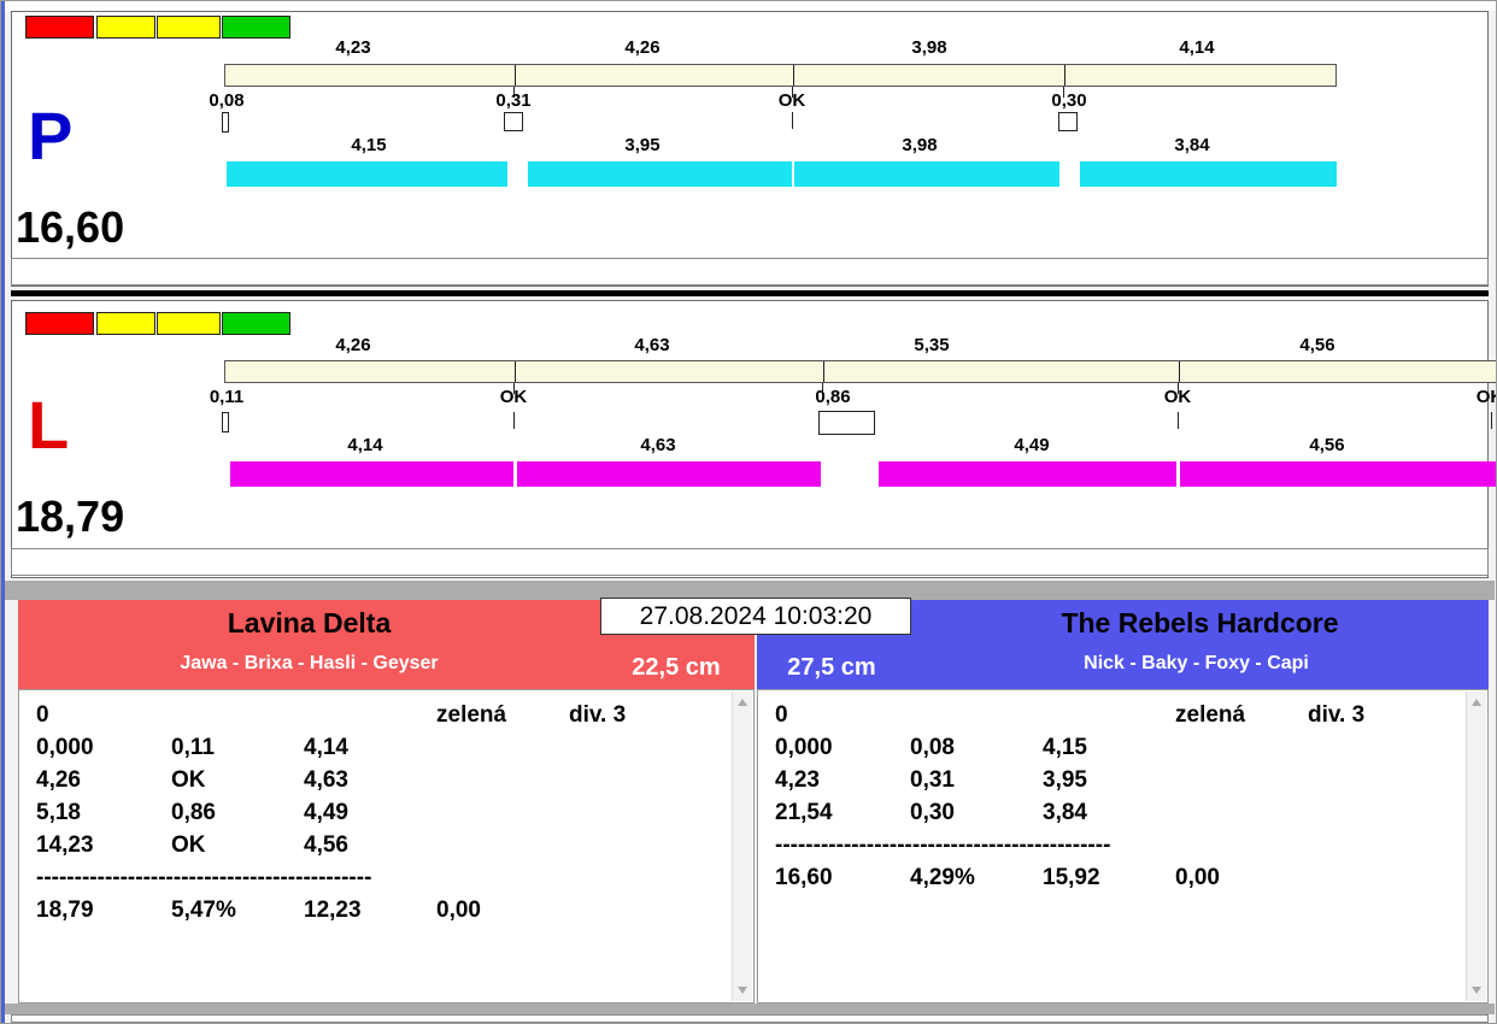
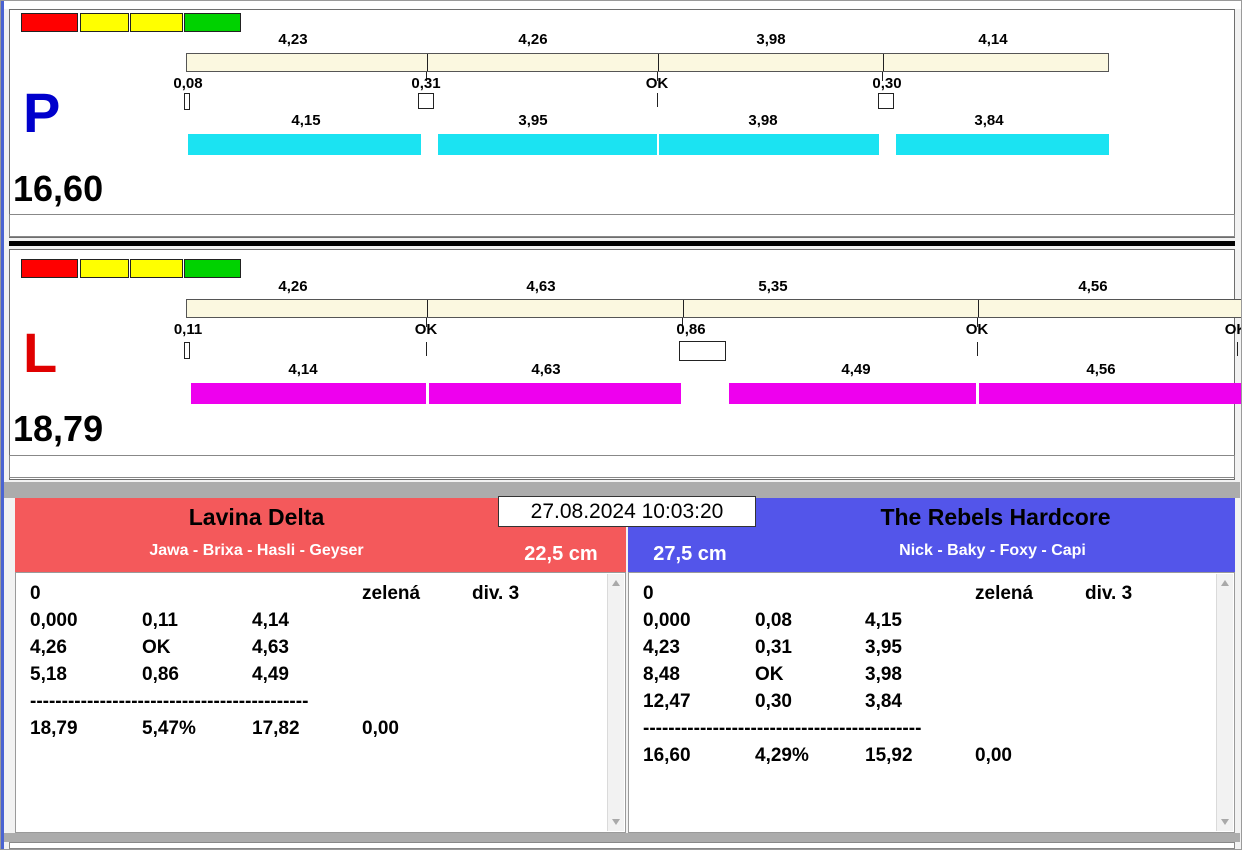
  4,23
  4,26
  3,98
  4,14
  0,08
  0,31
  OK
  0,30
  4,15
  3,95
  3,98
  3,84
  P
  16,60
  4,26
  4,63
  5,35
  4,56
  0,11
  OK
  0,86
  OK
  4,14
  4,63
  4,49
  4,56
  L
  18,79
  Lavina Delta
  Jawa - Brixa - Hasli - Geyser
  22,5 cm
  27.08.2024 10:03:20
  27,5 cm
  The Rebels Hardcore
  Nick - Baky - Foxy - Capi
  0 zelená div. 3
  0,000 0,11 4,14
  4,26 OK 4,63
  5,18 0,86 4,49
- 14,23 OK 4,56
  --------------------------------------------
- 18,79 5,47% 12,23 0,00
+ 18,79 5,47% 17,82 0,00
  0 zelená div. 3
  0,000 0,08 4,15
  4,23 0,31 3,95
+ 8,48 OK 3,98
- 21,54 0,30 3,84
+ 12,47 0,30 3,84
  --------------------------------------------
  16,60 4,29% 15,92 0,00
